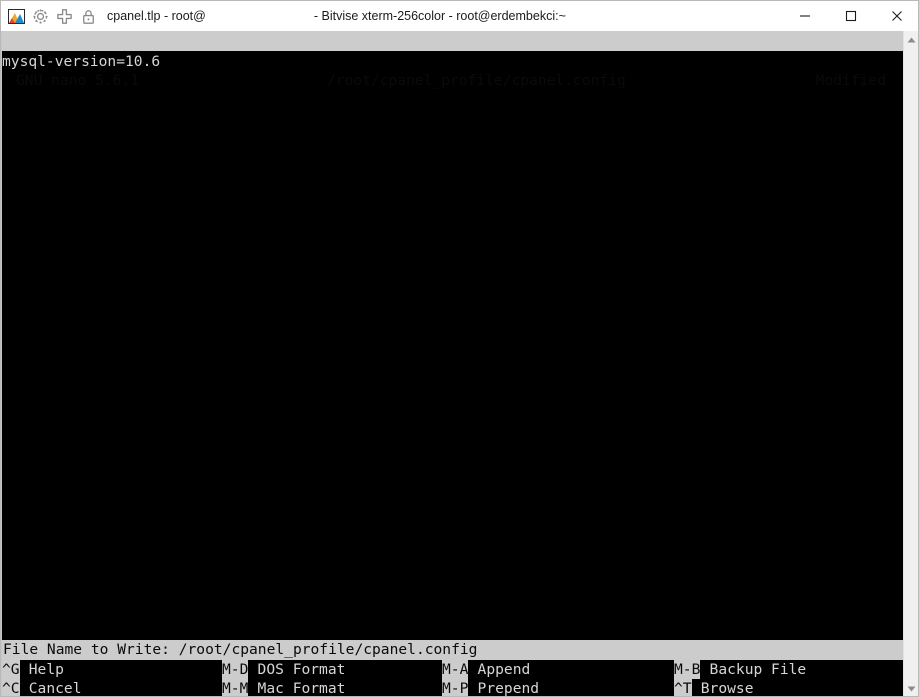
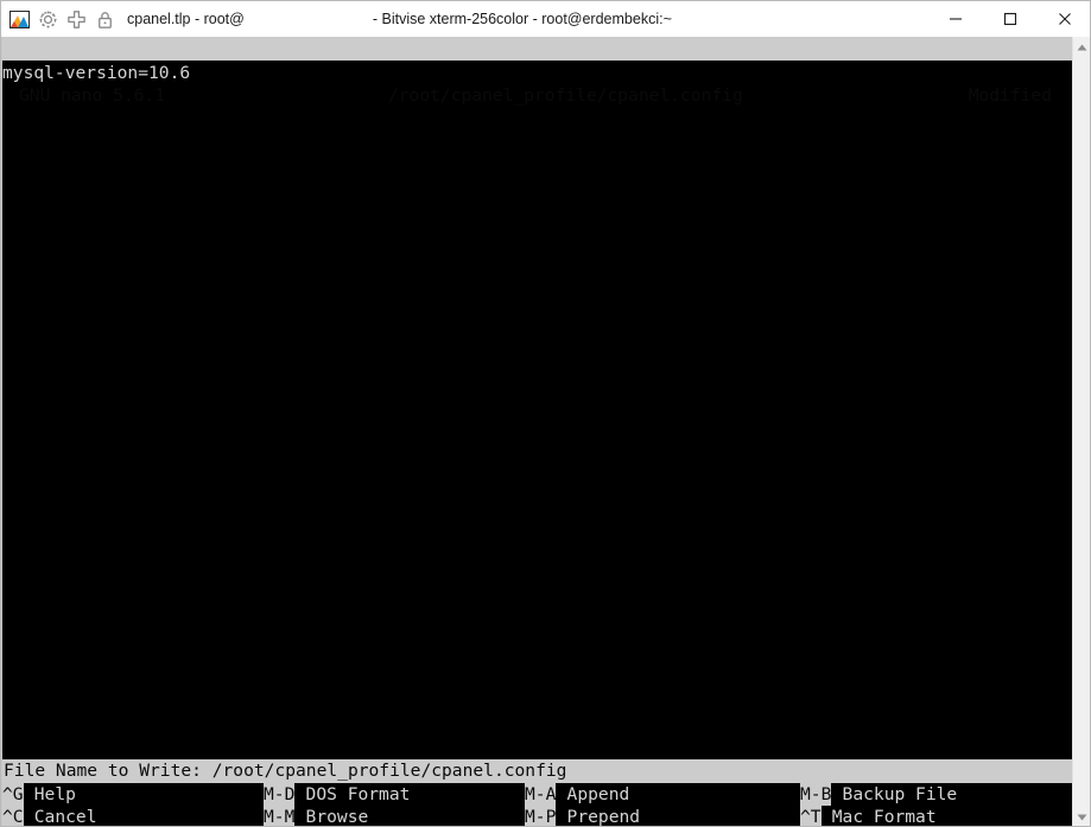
  cpanel.tlp - root@ - Bitvise xterm-256color - root@erdembekci:~
  mysql-version=10.6
  File Name to Write: /root/cpanel_profile/cpanel.config
  ^G
  Help
  M-D
  DOS Format
  M-A
  Append
  M-B
  Backup File
  ^C
  Cancel
  M-M
- Mac Format
+ Browse
  M-P
  Prepend
  ^T
- Browse
+ Mac Format
